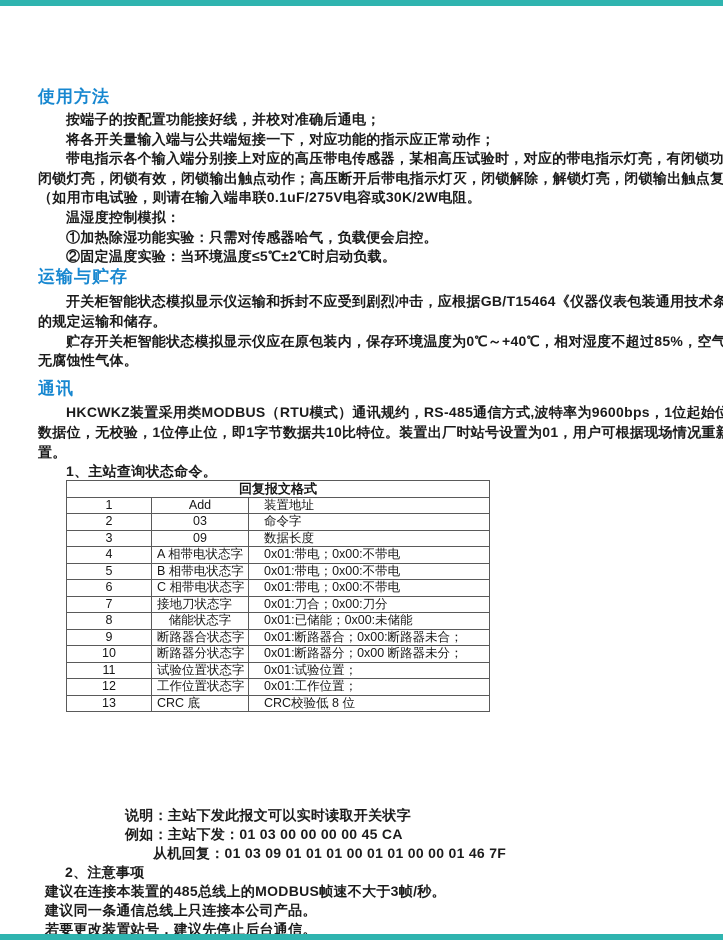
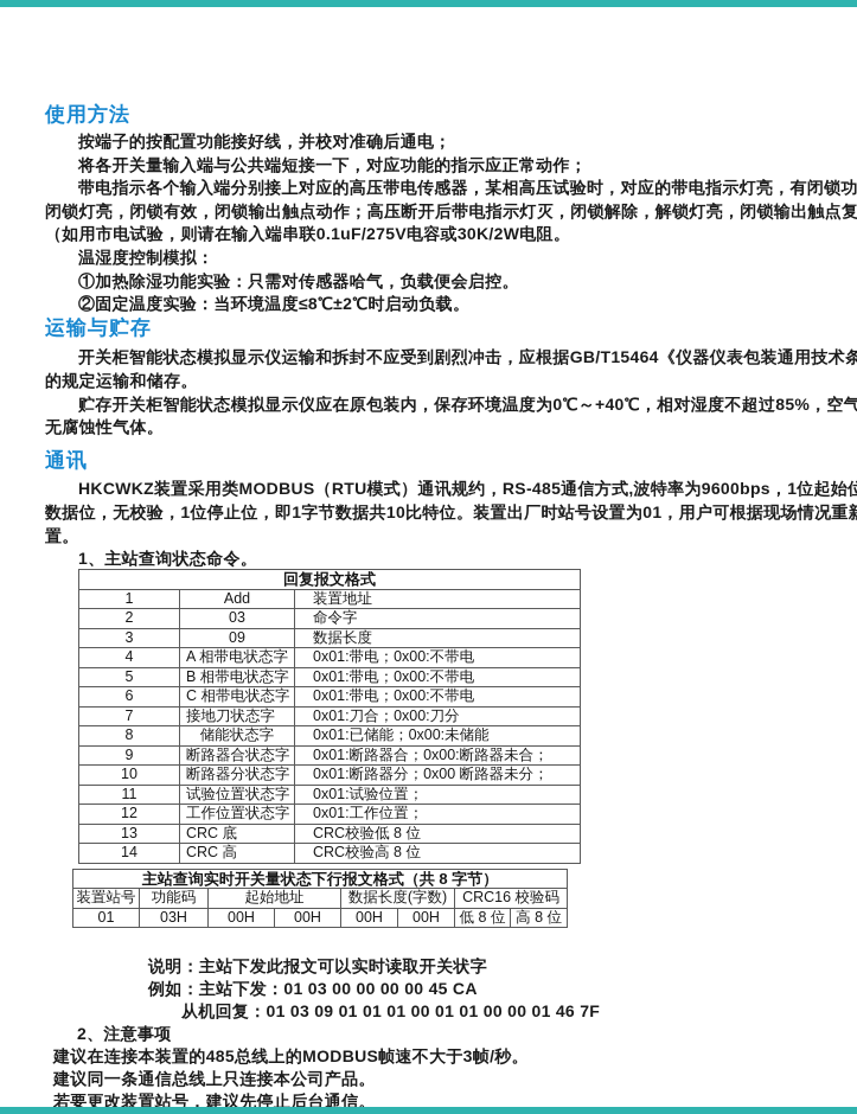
  使用方法
  按端子的按配置功能接好线，并校对准确后通电；
  将各开关量输入端与公共端短接一下，对应功能的指示应正常动作；
  带电指示各个输入端分别接上对应的高压带电传感器，某相高压试验时，对应的带电指示灯亮，有闭锁功
  闭锁灯亮，闭锁有效，闭锁输出触点动作；高压断开后带电指示灯灭，闭锁解除，解锁灯亮，闭锁输出触点复
  （如用市电试验，则请在输入端串联0.1uF/275V电容或30K/2W电阻。
  温湿度控制模拟：
  ①加热除湿功能实验：只需对传感器哈气，负载便会启控。
- ②固定温度实验：当环境温度≤5℃±2℃时启动负载。
+ ②固定温度实验：当环境温度≤8℃±2℃时启动负载。
  运输与贮存
  开关柜智能状态模拟显示仪运输和拆封不应受到剧烈冲击，应根据GB/T15464《仪器仪表包装通用技术条
  的规定运输和储存。
  贮存开关柜智能状态模拟显示仪应在原包装内，保存环境温度为0℃～+40℃，相对湿度不超过85%，空气
  无腐蚀性气体。
  通讯
  HKCWKZ装置采用类MODBUS（RTU模式）通讯规约，RS-485通信方式,波特率为9600bps，1位起始位
  数据位，无校验，1位停止位，即1字节数据共10比特位。装置出厂时站号设置为01，用户可根据现场情况重
  置。
  1、主站查询状态命令。
  回复报文格式
  1	Add	装置地址
  2	03	命令字
  3	09	数据长度
  4	A 相带电状态字	0x01:带电；0x00:不带电
  5	B 相带电状态字	0x01:带电；0x00:不带电
  6	C 相带电状态字	0x01:带电；0x00:不带电
  7	接地刀状态字	0x01:刀合；0x00:刀分
  8	储能状态字	0x01:已储能；0x00:未储能
  9	断路器合状态字	0x01:断路器合；0x00:断路器未合；
  10	断路器分状态字	0x01:断路器分；0x00 断路器未分；
  11	试验位置状态字	0x01:试验位置；
  12	工作位置状态字	0x01:工作位置；
  13	CRC 底	CRC校验低 8 位
+ 14	CRC 高	CRC校验高 8 位
+ 主站查询实时开关量状态下行报文格式（共 8 字节）
+ 装置站号	功能码	起始地址	数据长度(字数)	CRC16 校验码
+ 01	03H	00H	00H	00H	00H	低 8 位	高 8 位
  说明：主站下发此报文可以实时读取开关状字
  例如：主站下发：01 03 00 00 00 00 45 CA
  从机回复：01 03 09 01 01 01 00 01 01 00 00 01 46 7F
  2、注意事项
  建议在连接本装置的485总线上的MODBUS帧速不大于3帧/秒。
  建议同一条通信总线上只连接本公司产品。
  若要更改装置站号，建议先停止后台通信。
